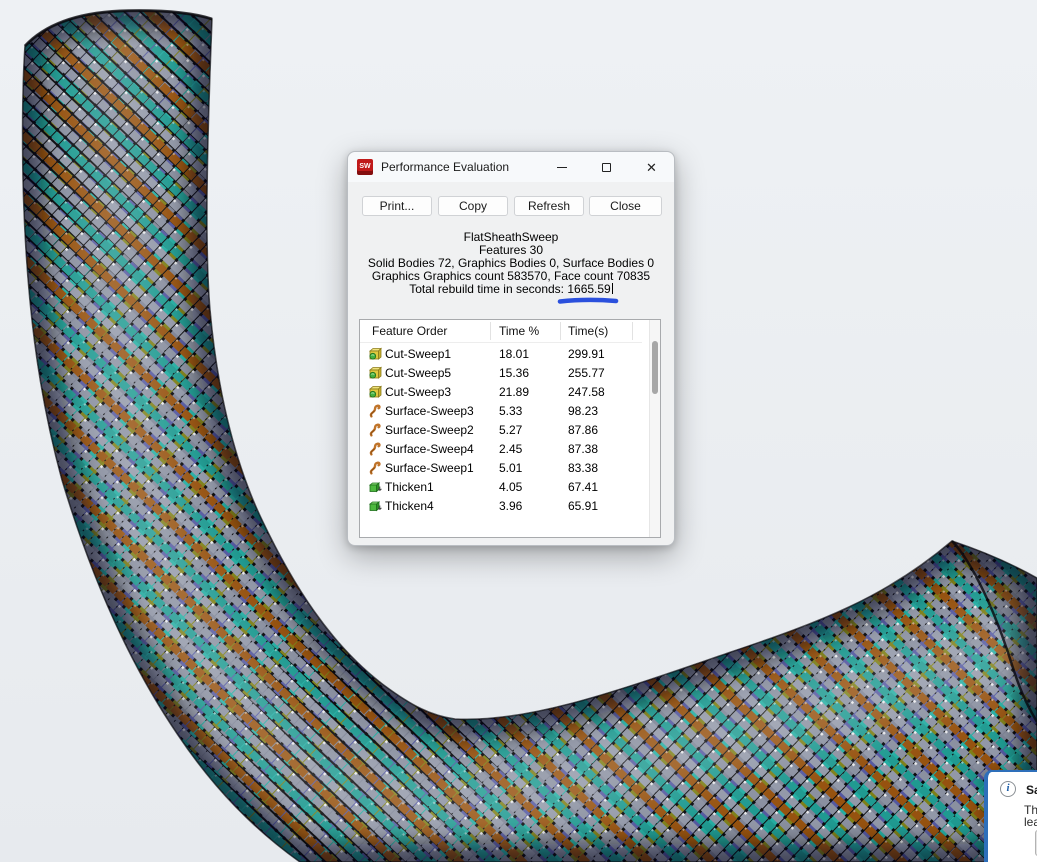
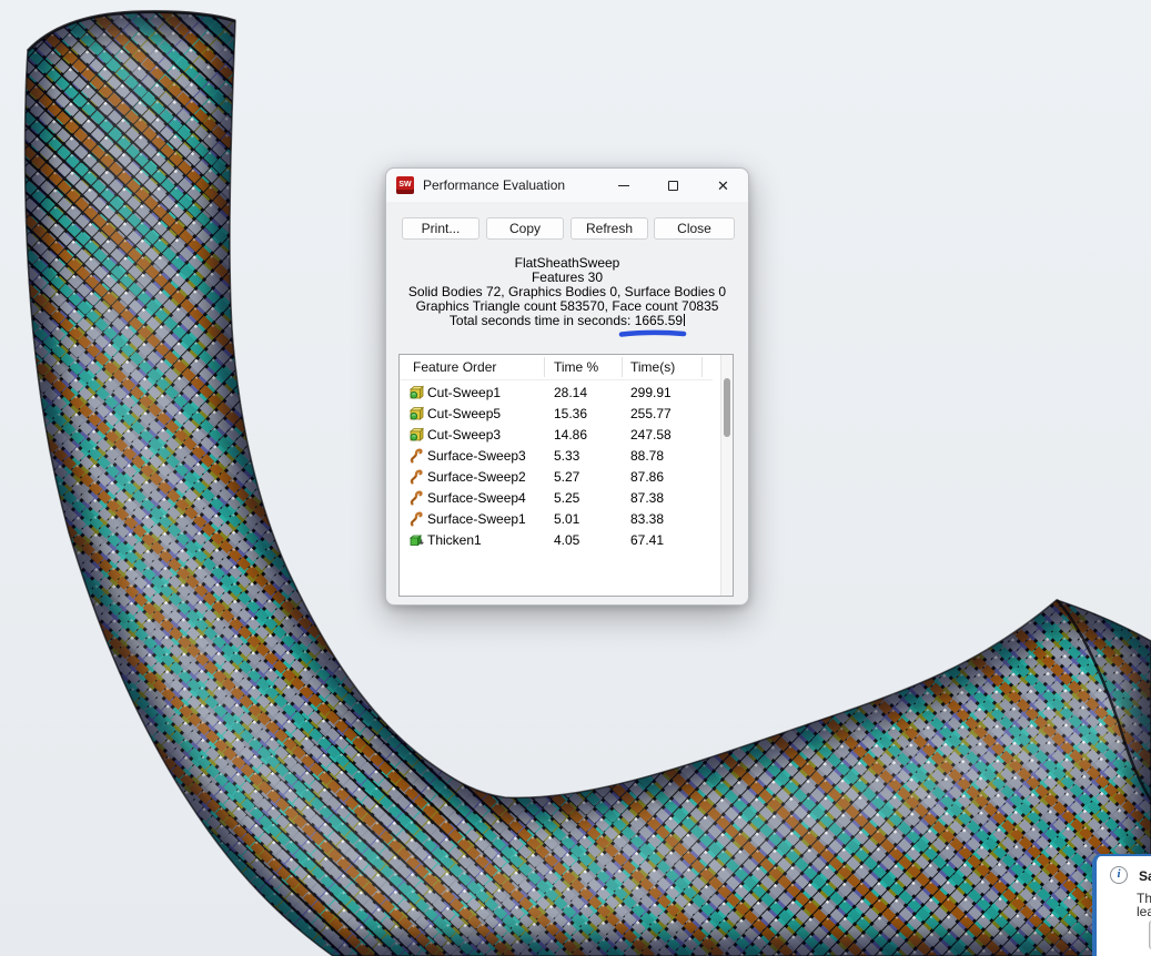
  Performance Evaluation
  ✕
  Print...
  Copy
  Refresh
  Close
  FlatSheathSweep
  Features 30
  Solid Bodies 72, Graphics Bodies 0, Surface Bodies 0
- Graphics Graphics count 583570, Face count 70835
+ Graphics Triangle count 583570, Face count 70835
- Total rebuild time in seconds: 1665.59
+ Total seconds time in seconds: 1665.59
  Feature Order
  Time %
  Time(s)
  Cut-Sweep1
- 18.01
+ 28.14
  299.91
  Cut-Sweep5
  15.36
  255.77
  Cut-Sweep3
- 21.89
+ 14.86
  247.58
  Surface-Sweep3
  5.33
- 98.23
+ 88.78
  Surface-Sweep2
  5.27
  87.86
  Surface-Sweep4
- 2.45
+ 5.25
  87.38
  Surface-Sweep1
  5.01
  83.38
  Thicken1
  4.05
  67.41
- Thicken4
- 3.96
- 65.91
  i
  Th
